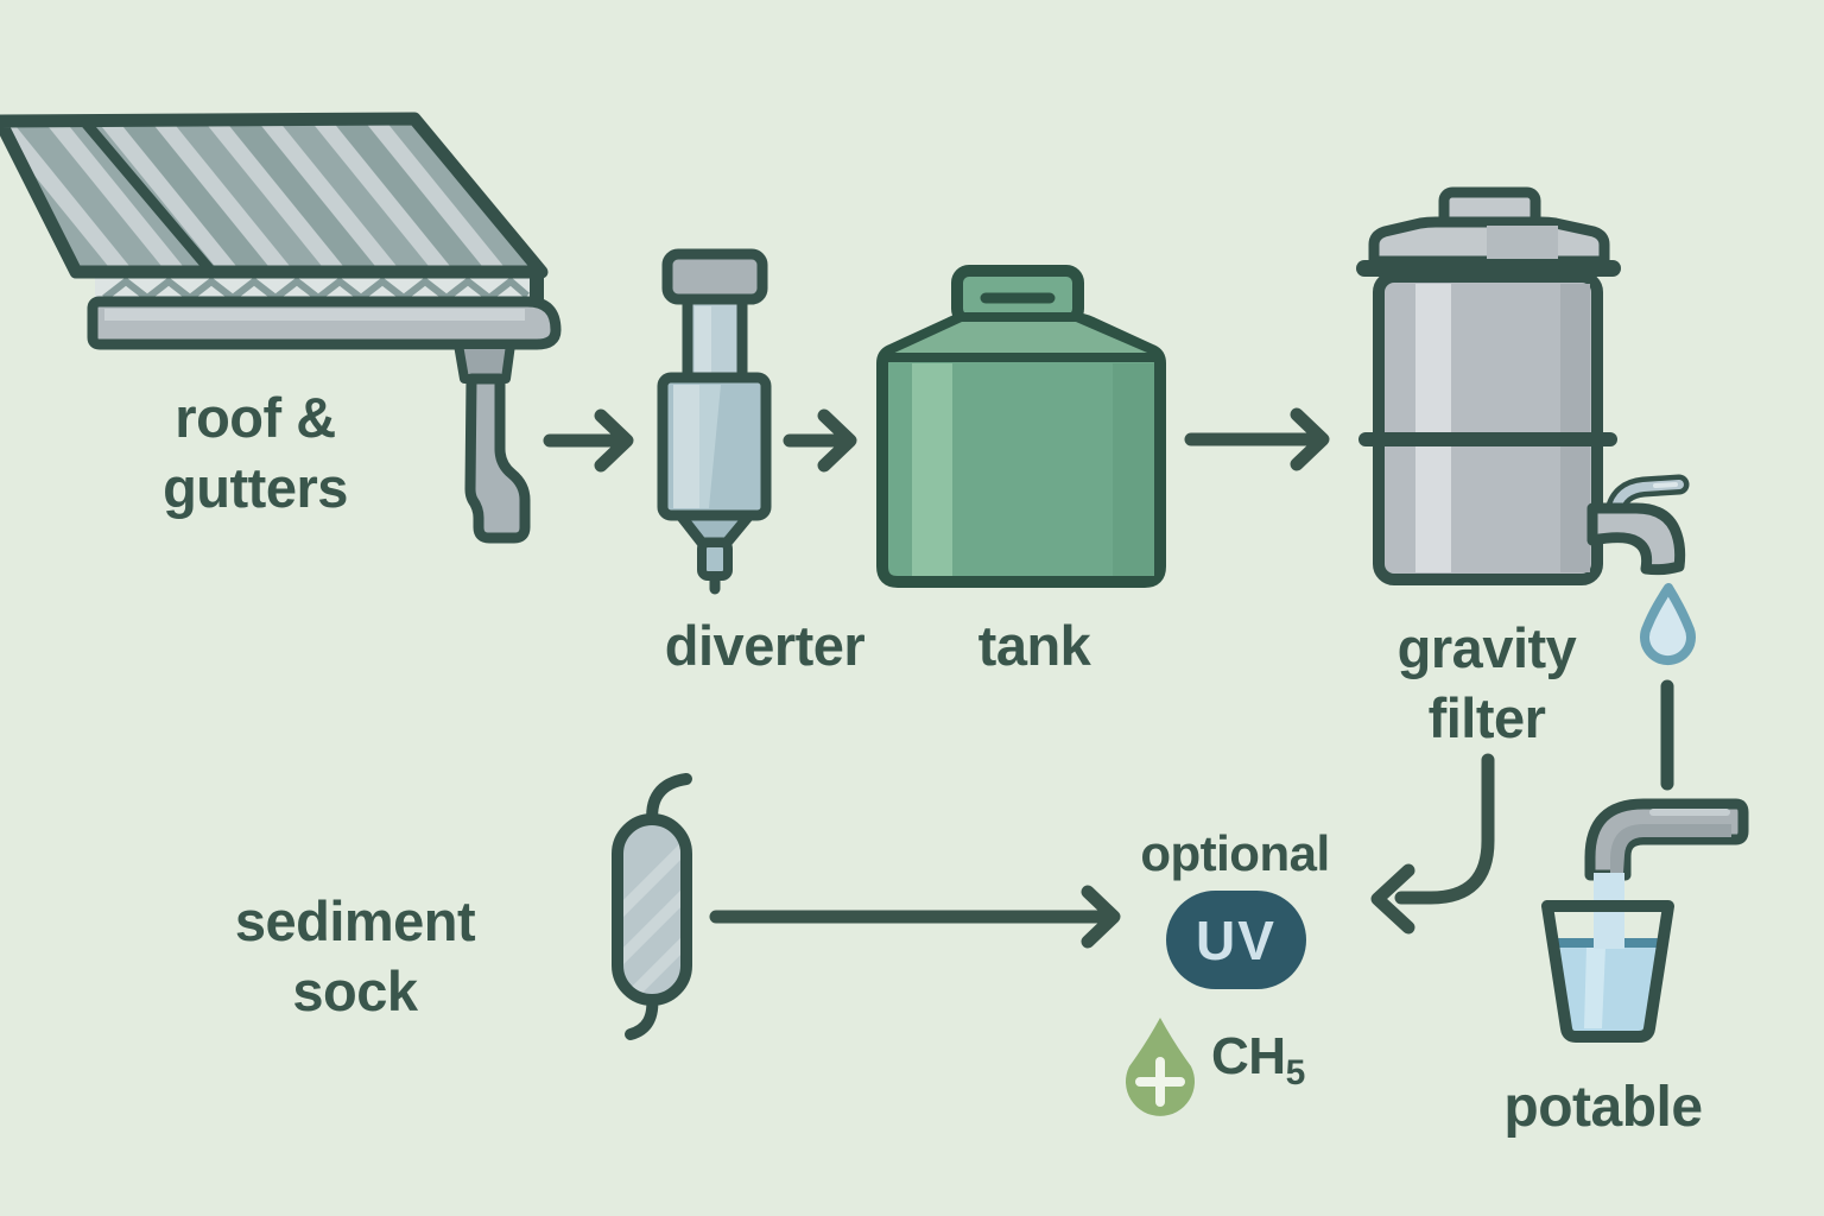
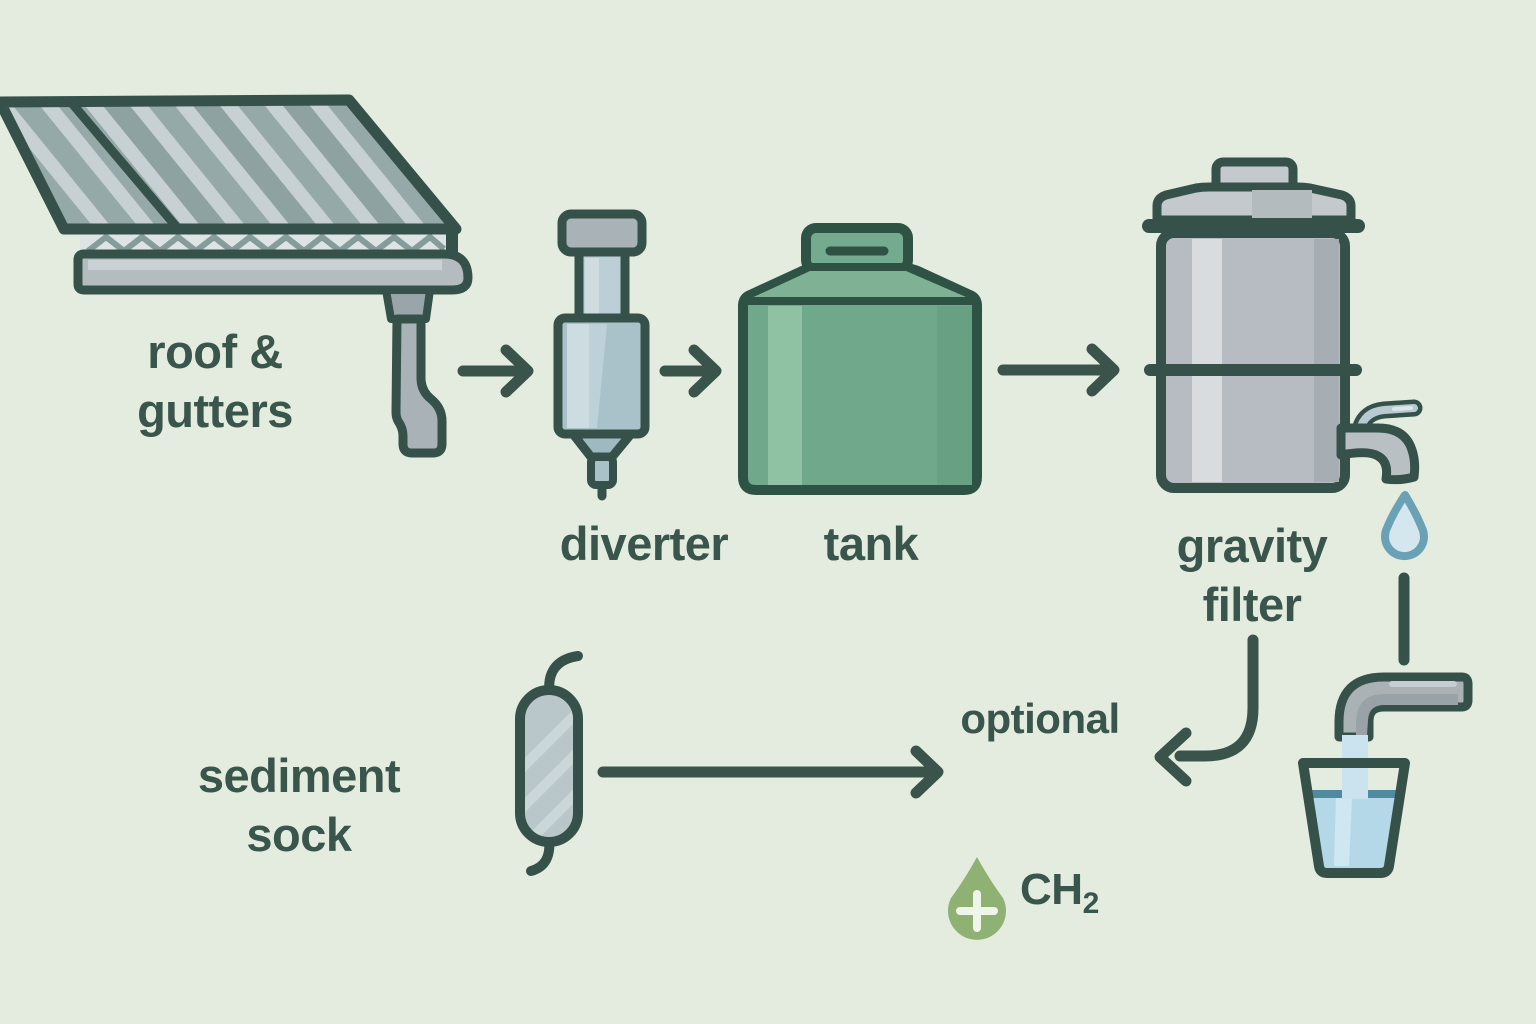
  roof &
  gutters
  diverter
  tank
  gravity
  filter
  sediment
  sock
  optional
- UV
- CH5
+ CH2
- potable
